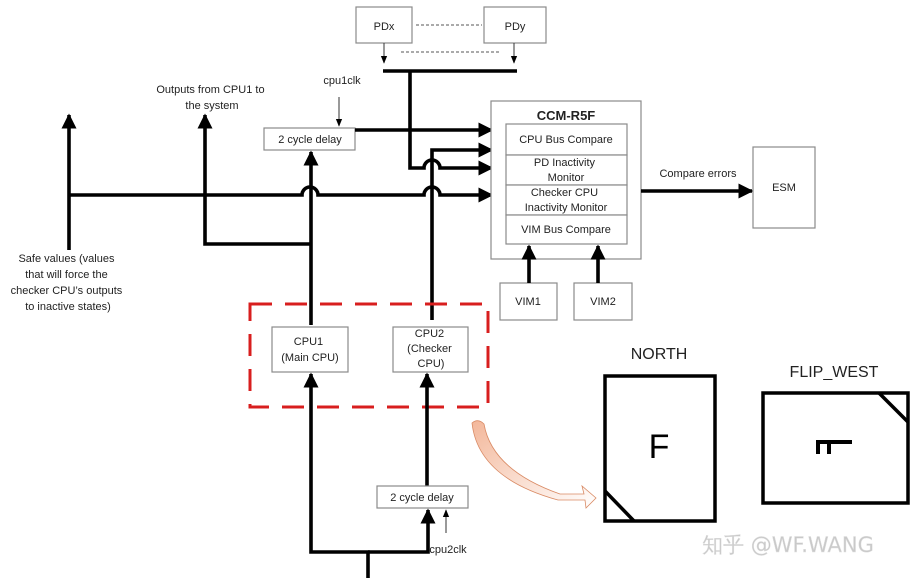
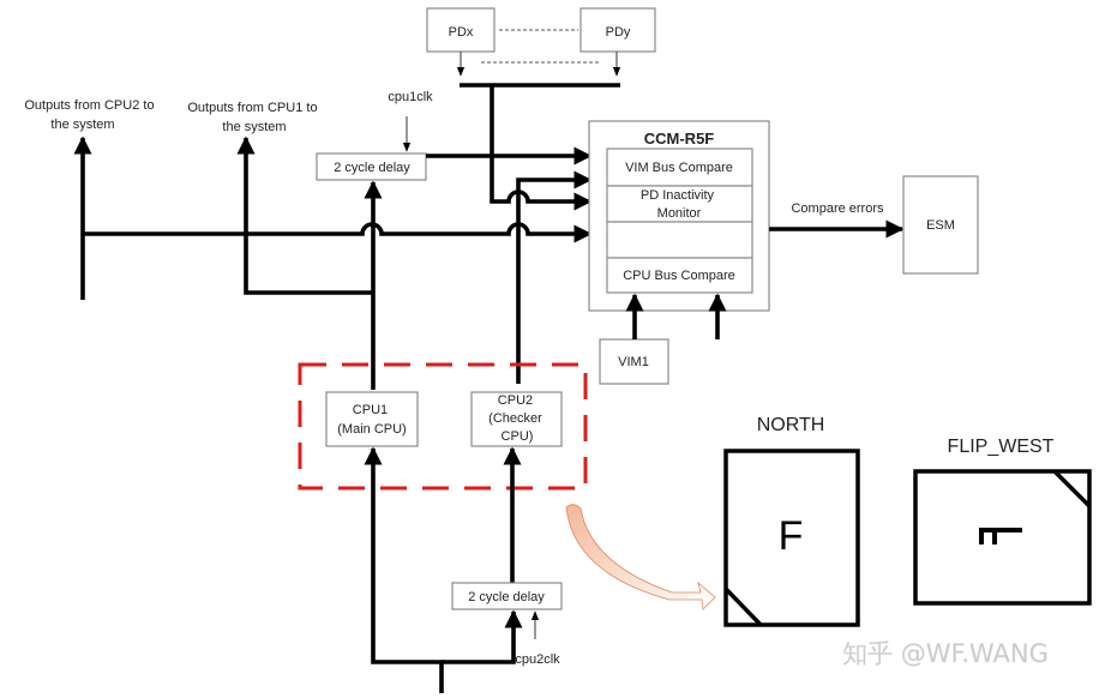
  PDx
  PDy
+ Outputs from CPU2 to the system
  Outputs from CPU1 to the system
  cpu1clk
  2 cycle delay
  CCM-R5F
- CPU Bus Compare
+ VIM Bus Compare
  PD Inactivity Monitor
- Checker CPU Inactivity Monitor
- VIM Bus Compare
+ CPU Bus Compare
  Compare errors
  ESM
  VIM1
- VIM2
- Safe values (values that will force the checker CPU’s outputs to inactive states)
  CPU1 (Main CPU)
  CPU2 (Checker CPU)
  2 cycle delay
  cpu2clk
  NORTH
  F
  FLIP_WEST
  知乎 @WF.WANG
